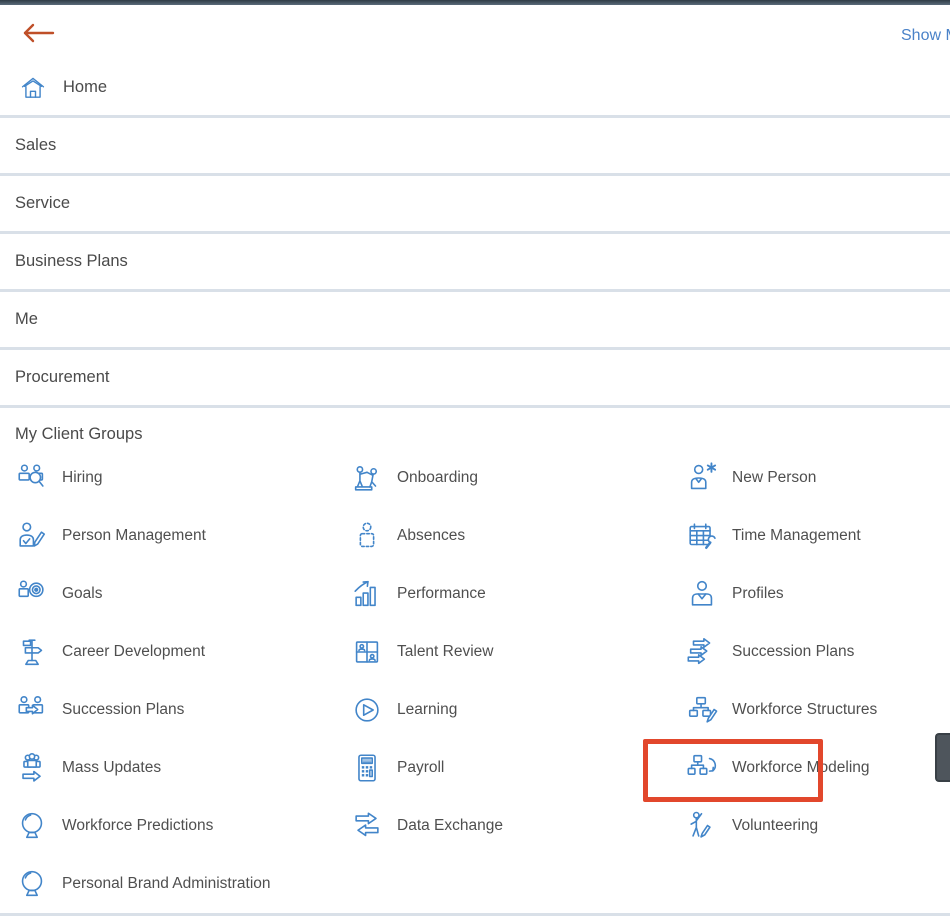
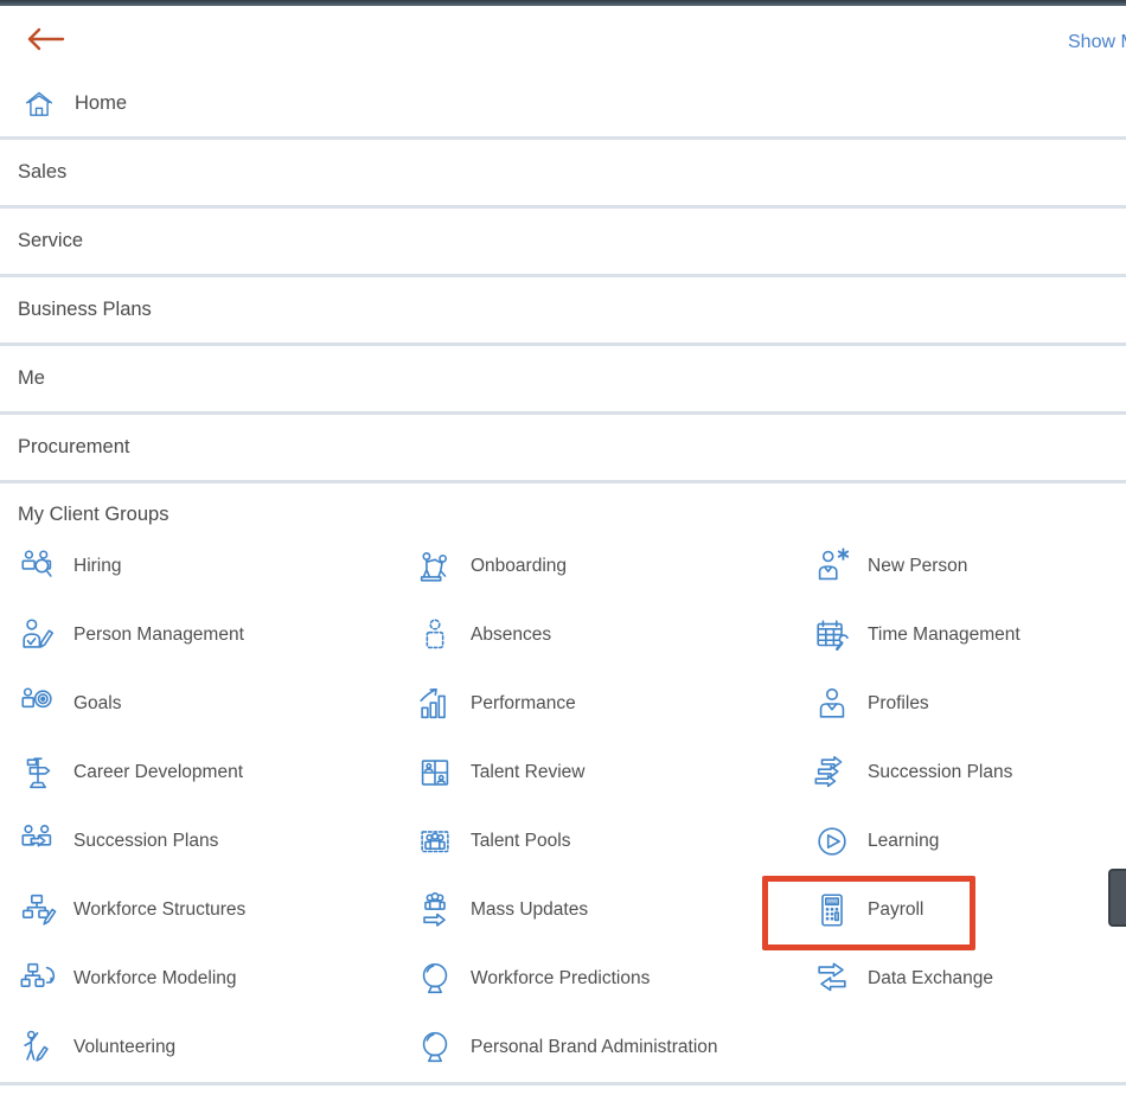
  Home
  Sales
  Service
  Business Plans
  Me
  Procurement
  My Client Groups
  Hiring
  Onboarding
  New Person
  Person Management
  Absences
  Time Management
  Goals
  Performance
  Profiles
  Career Development
  Talent Review
  Succession Plans
  Succession Plans
+ Talent Pools
  Learning
  Workforce Structures
  Mass Updates
  Payroll
  Workforce Modeling
  Workforce Predictions
  Data Exchange
  Volunteering
  Personal Brand Administration
